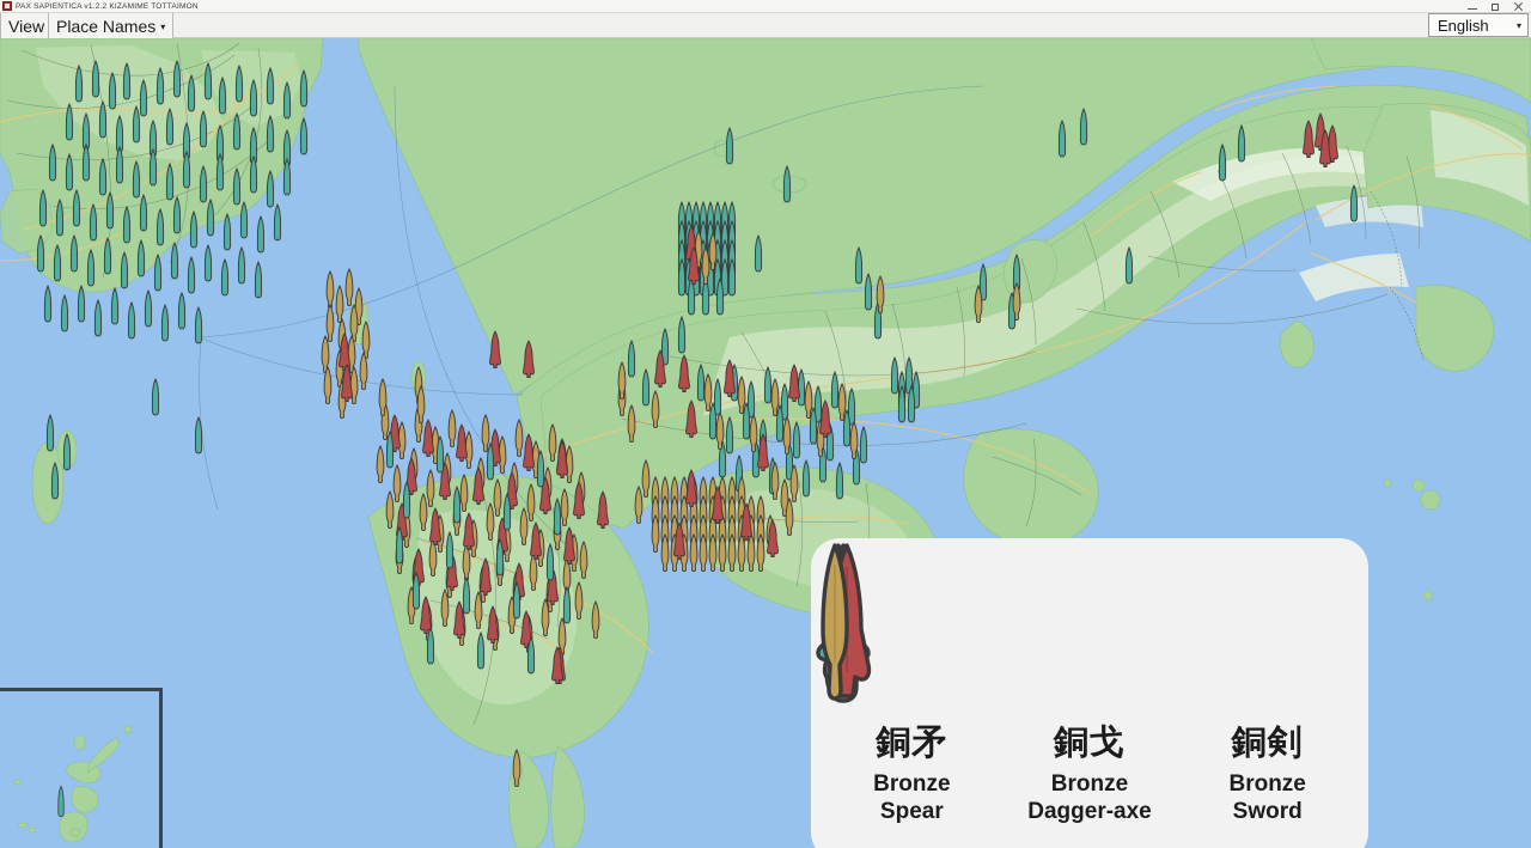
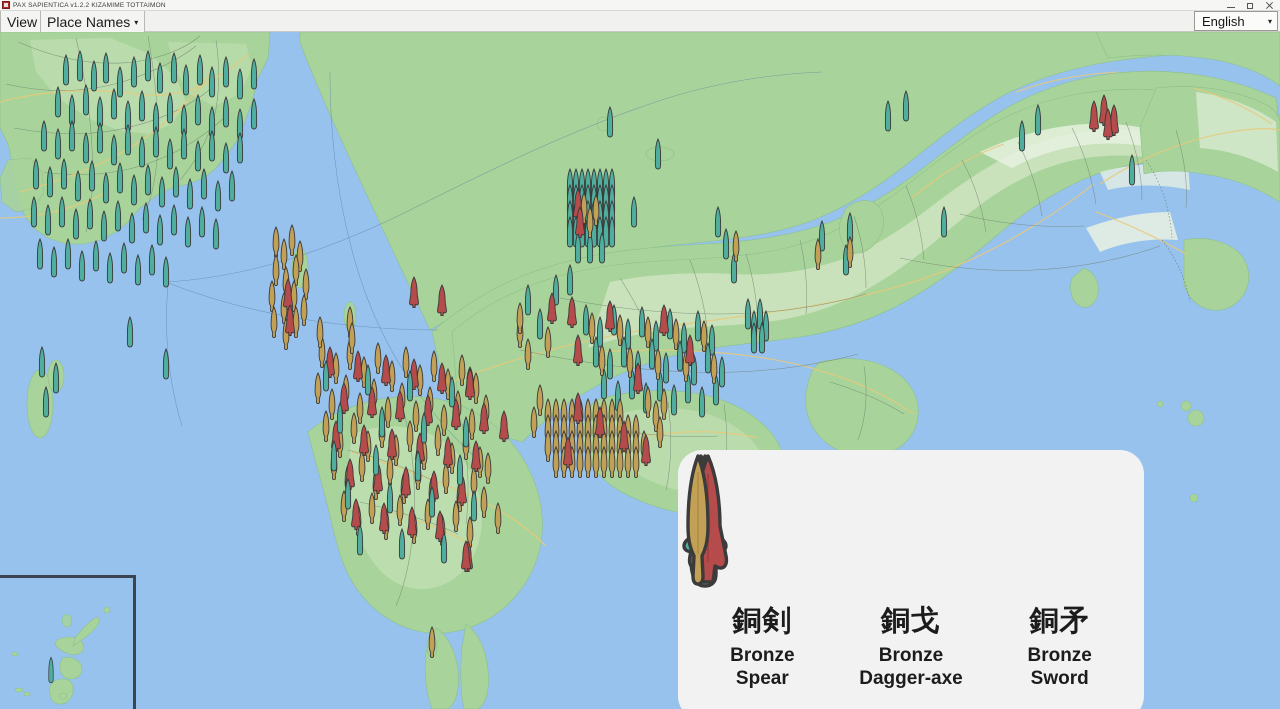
  View
  Place Names
  ▾
  English
  ▾
- 銅矛
+ 銅剣
  Bronze
  Spear
  銅戈
  Bronze
  Dagger-axe
- 銅剣
+ 銅矛
  Bronze
  Sword
